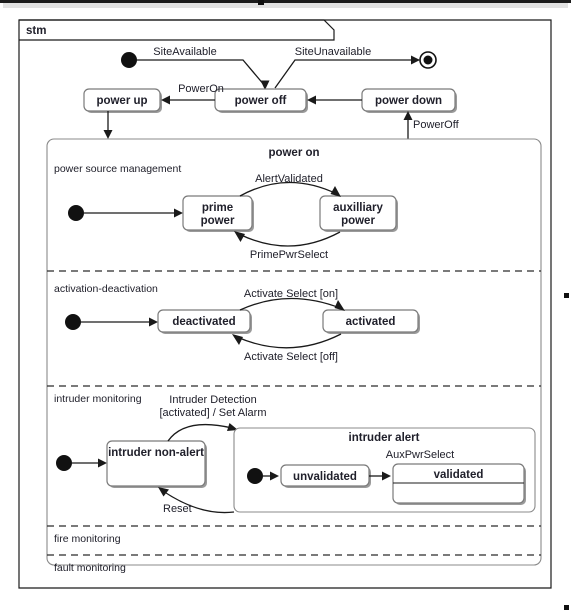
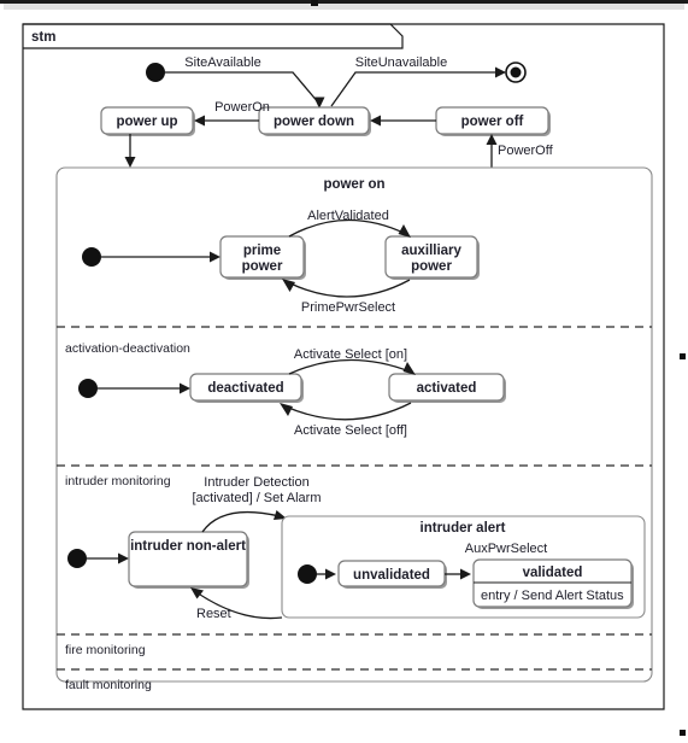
  stm
  SiteAvailable
  SiteUnavailable
- power off
+ power down
  power up
- power down
+ power off
  PowerOn
  PowerOff
  power on
- power source management
  prime
  power
  auxilliary
  power
  AlertValidated
  PrimePwrSelect
  activation-deactivation
  deactivated
  activated
  Activate Select [on]
  Activate Select [off]
  intruder monitoring
  intruder non-alert
  Intruder Detection
  [activated] / Set Alarm
  Reset
  intruder alert
  unvalidated
  AuxPwrSelect
  validated
+ entry / Send Alert Status
  fire monitoring
  fault monitoring
